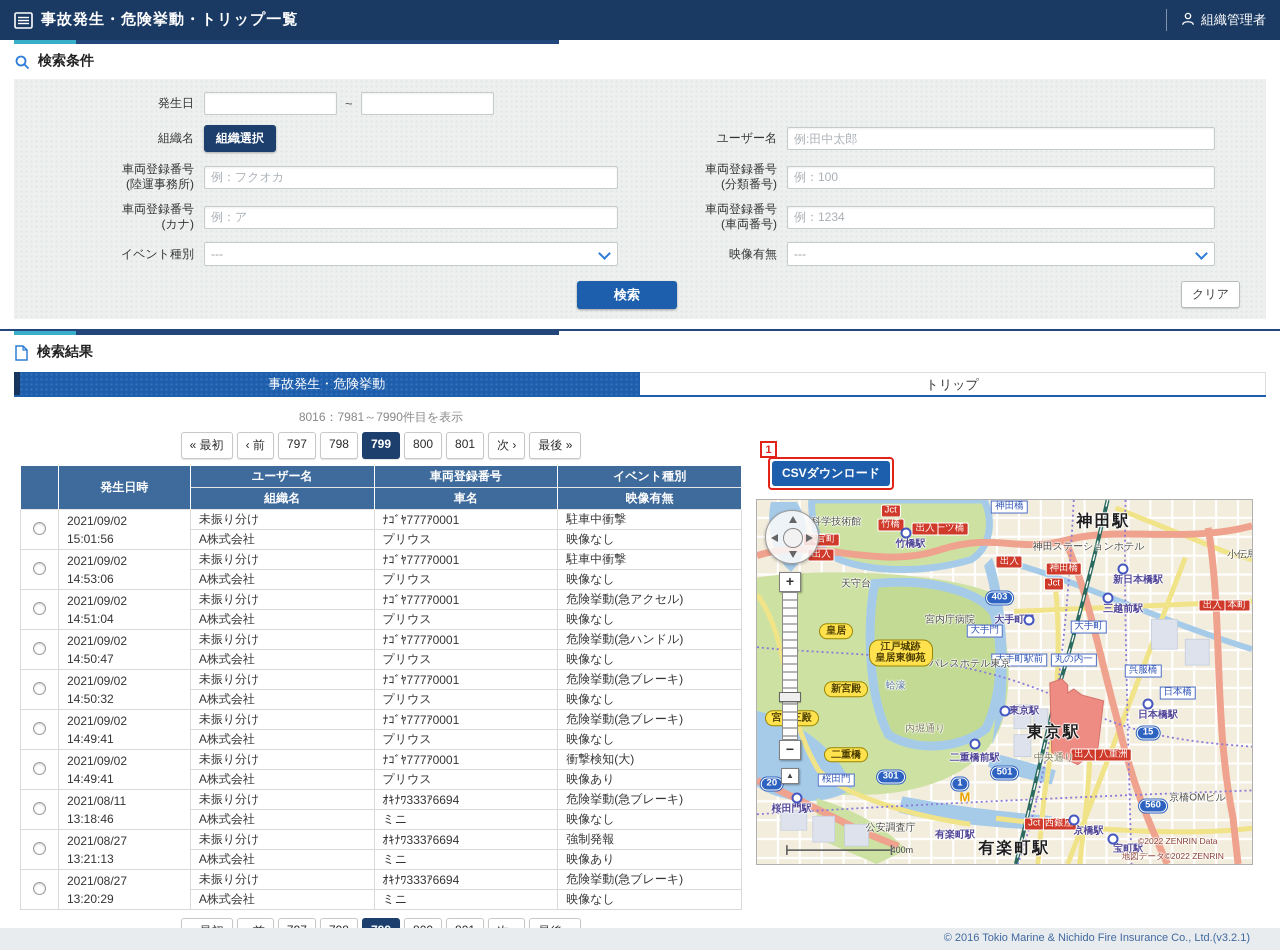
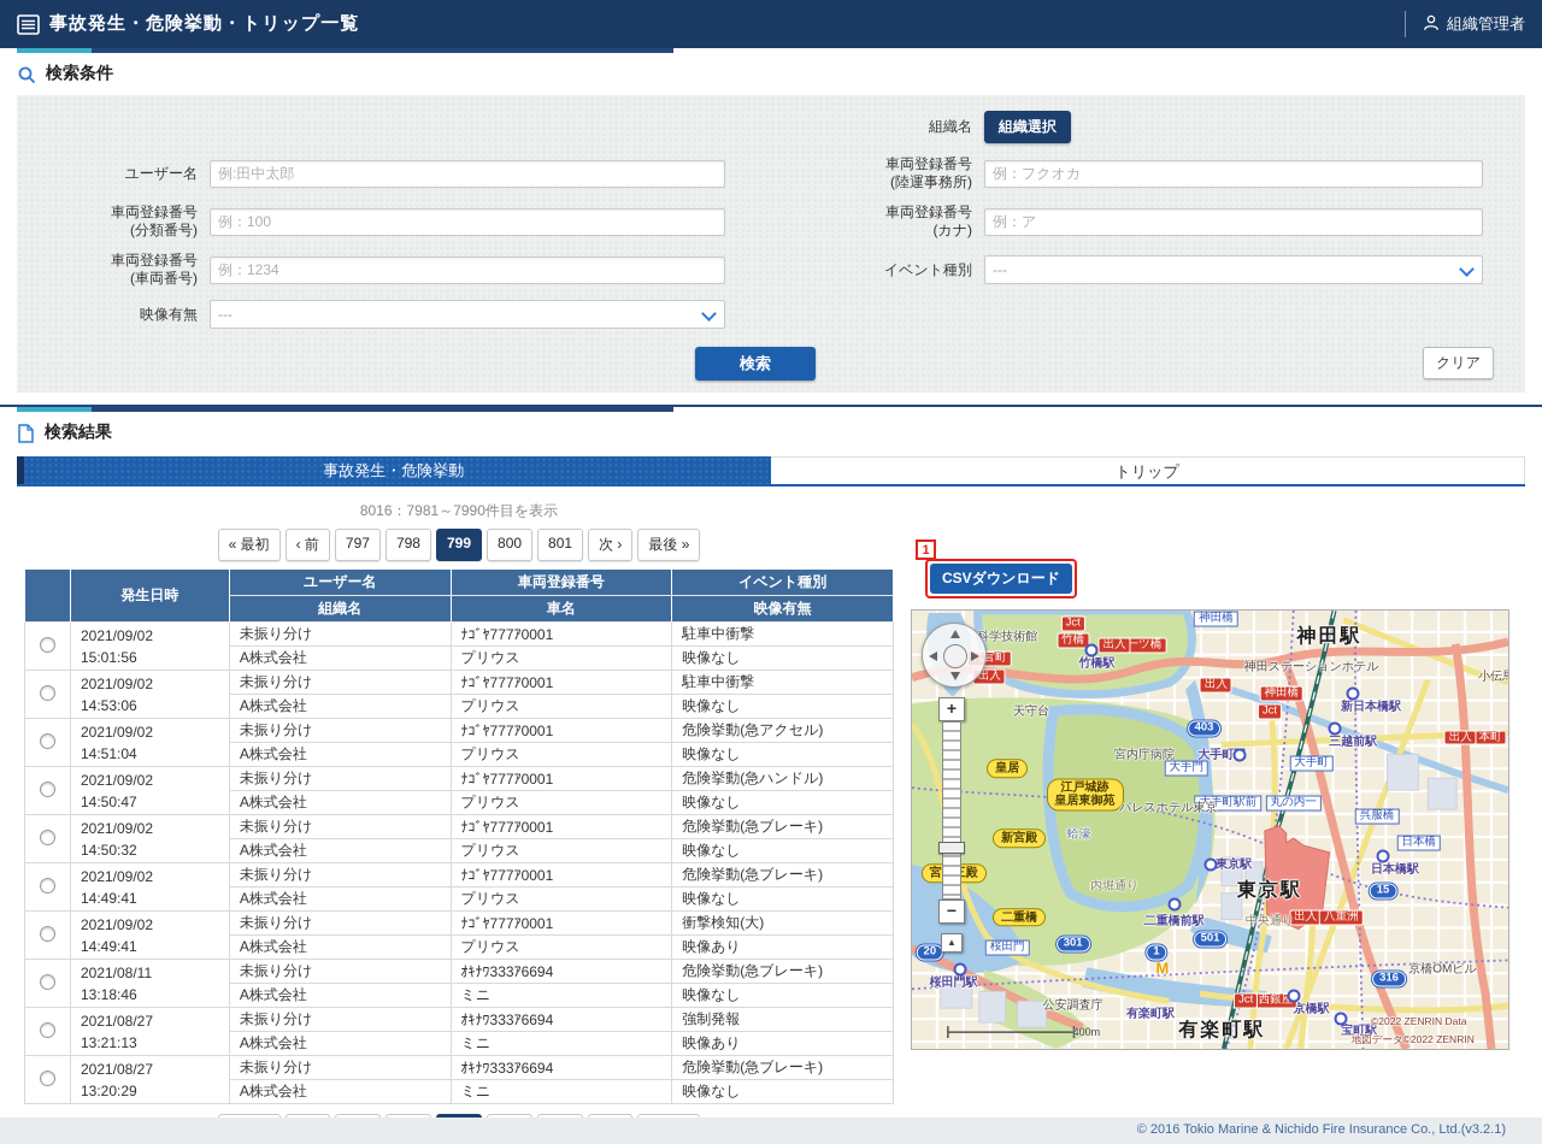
  事故発生・危険挙動・トリップ一覧
  組織管理者
  検索条件
- 発生日
- ~
  組織名
  組織選択
  ユーザー名
  例:田中太郎
  車両登録番号
  (陸運事務所)
  例：フクオカ
  車両登録番号
  (分類番号)
  例：100
  車両登録番号
  (カナ)
  例：ア
  車両登録番号
  (車両番号)
  例：1234
  イベント種別
  ---
  映像有無
  ---
  検索
  クリア
  検索結果
  事故発生・危険挙動
  トリップ
  8016：7981～7990件目を表示
  « 最初
  ‹ 前
  797
  798
  799
  800
  801
  次 ›
  最後 »
  	発生日時	ユーザー名	車両登録番号	イベント種別
  組織名	車名	映像有無
  	2021/09/0215:01:56	未振り分け	ﾅｺﾞﾔ777ｱ0001	駐車中衝撃
  A株式会社	プリウス	映像なし
  	2021/09/0214:53:06	未振り分け	ﾅｺﾞﾔ777ｱ0001	駐車中衝撃
  A株式会社	プリウス	映像なし
  	2021/09/0214:51:04	未振り分け	ﾅｺﾞﾔ777ｱ0001	危険挙動(急アクセル)
  A株式会社	プリウス	映像なし
  	2021/09/0214:50:47	未振り分け	ﾅｺﾞﾔ777ｱ0001	危険挙動(急ハンドル)
  A株式会社	プリウス	映像なし
  	2021/09/0214:50:32	未振り分け	ﾅｺﾞﾔ777ｱ0001	危険挙動(急ブレーキ)
  A株式会社	プリウス	映像なし
  	2021/09/0214:49:41	未振り分け	ﾅｺﾞﾔ777ｱ0001	危険挙動(急ブレーキ)
  A株式会社	プリウス	映像なし
  	2021/09/0214:49:41	未振り分け	ﾅｺﾞﾔ777ｱ0001	衝撃検知(大)
  A株式会社	プリウス	映像あり
  	2021/08/1113:18:46	未振り分け	ｵｷﾅﾜ333ｱ6694	危険挙動(急ブレーキ)
  A株式会社	ミニ	映像なし
  	2021/08/2713:21:13	未振り分け	ｵｷﾅﾜ333ｱ6694	強制発報
  A株式会社	ミニ	映像あり
  	2021/08/2713:20:29	未振り分け	ｵｷﾅﾜ333ｱ6694	危険挙動(急ブレーキ)
  A株式会社	ミニ	映像なし
  1
  CSVダウンロード
  神田駅
  神田ステーションホテル
  新日本橋駅
  三越前駅
  本町
  出入
  神田橋
  神田橋
  Jct
  403
  大手町
  大手町
  出入
  大手町駅前
  丸の内一
  呉服橋
  日本橋
  日本橋駅
  15
  出入
  八重洲
  中央通り
- 560
+ 316
  京橋OMビル
  京橋駅
  宝町駅
  Jct
  東京駅
  東京駅
  有楽町駅
  有楽町駅
  桜田門
  桜田門駅
  公安調査庁
  二重橋前駅
  内堀通り
  蛤濠
  新宮殿
  二重橋
  皇居
  江戸城跡
  皇居東御苑
  天守台
  宮内庁病院
  科学技術館
  竹橋駅
  竹橋
  Jct
  一ツ橋
  出入
  代官町
  出入
  パレスホテル東京
  大手門
  501
  1
  20
  301
  M
  ©2022 ZENRIN Data
  地図データ©2022 ZENRIN
  400m
  +
  −
  ▲
  © 2016 Tokio Marine & Nichido Fire Insurance Co., Ltd.(v3.2.1)
